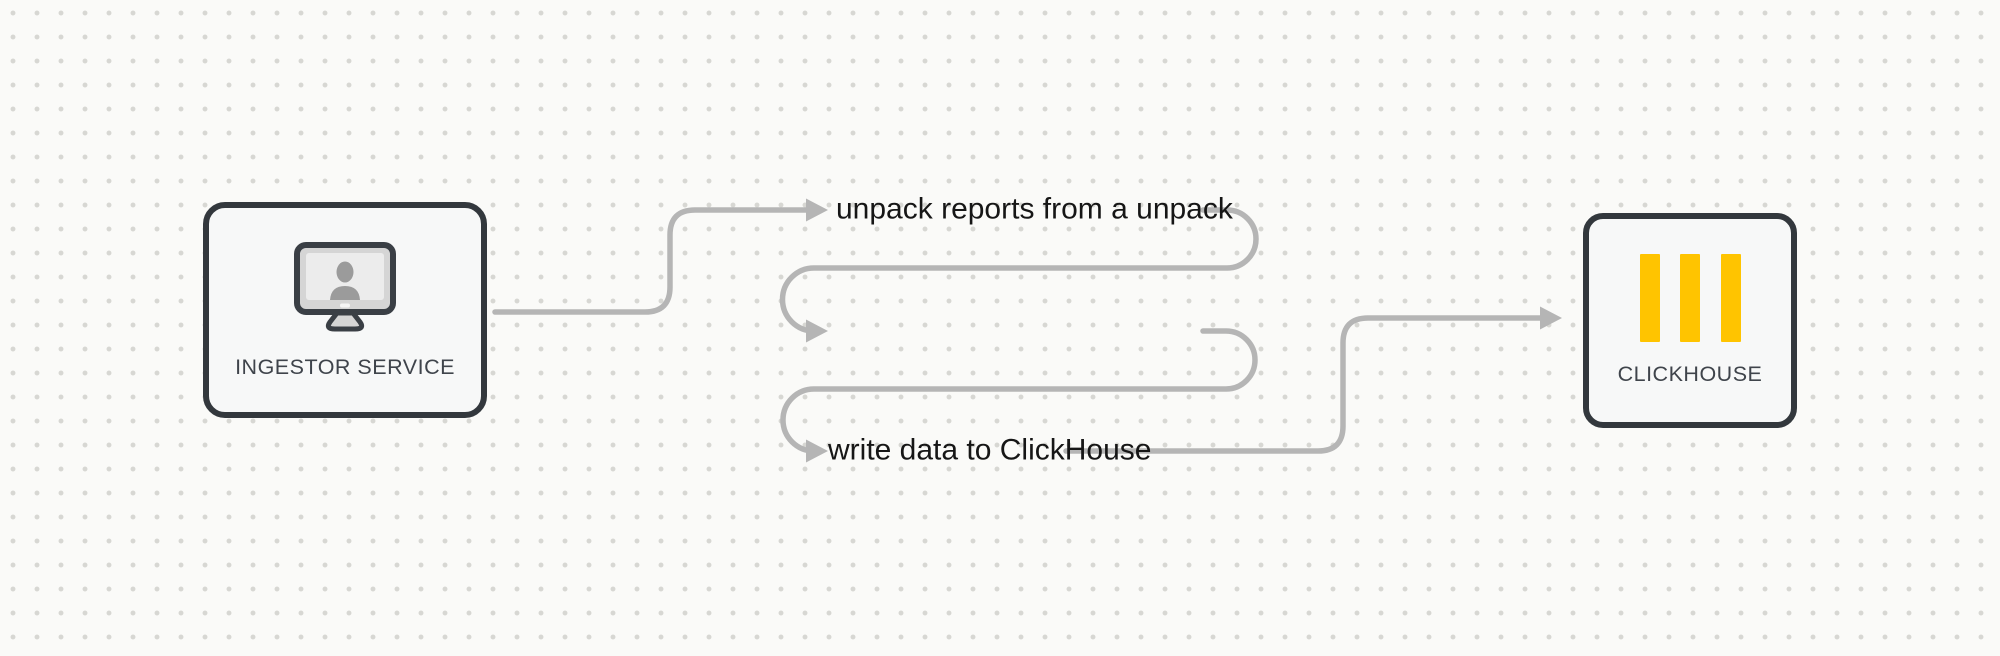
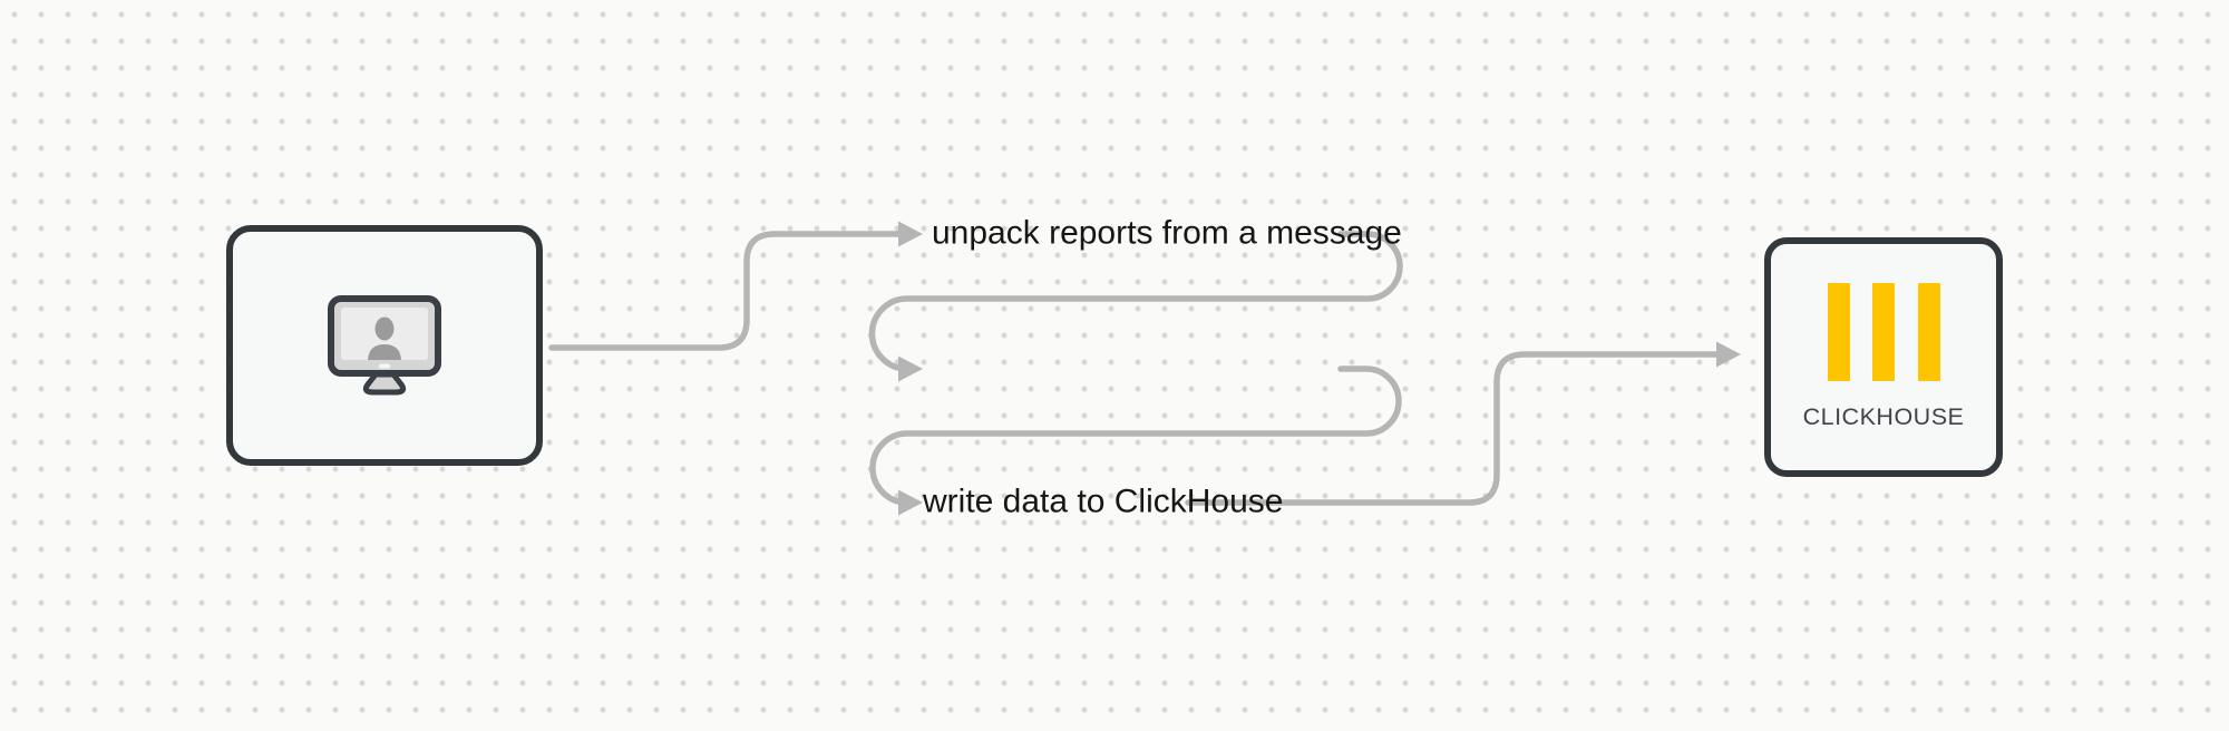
- INGESTOR SERVICE
  CLICKHOUSE
- unpack reports from a unpack
+ unpack reports from a message
  write data to ClickHouse
